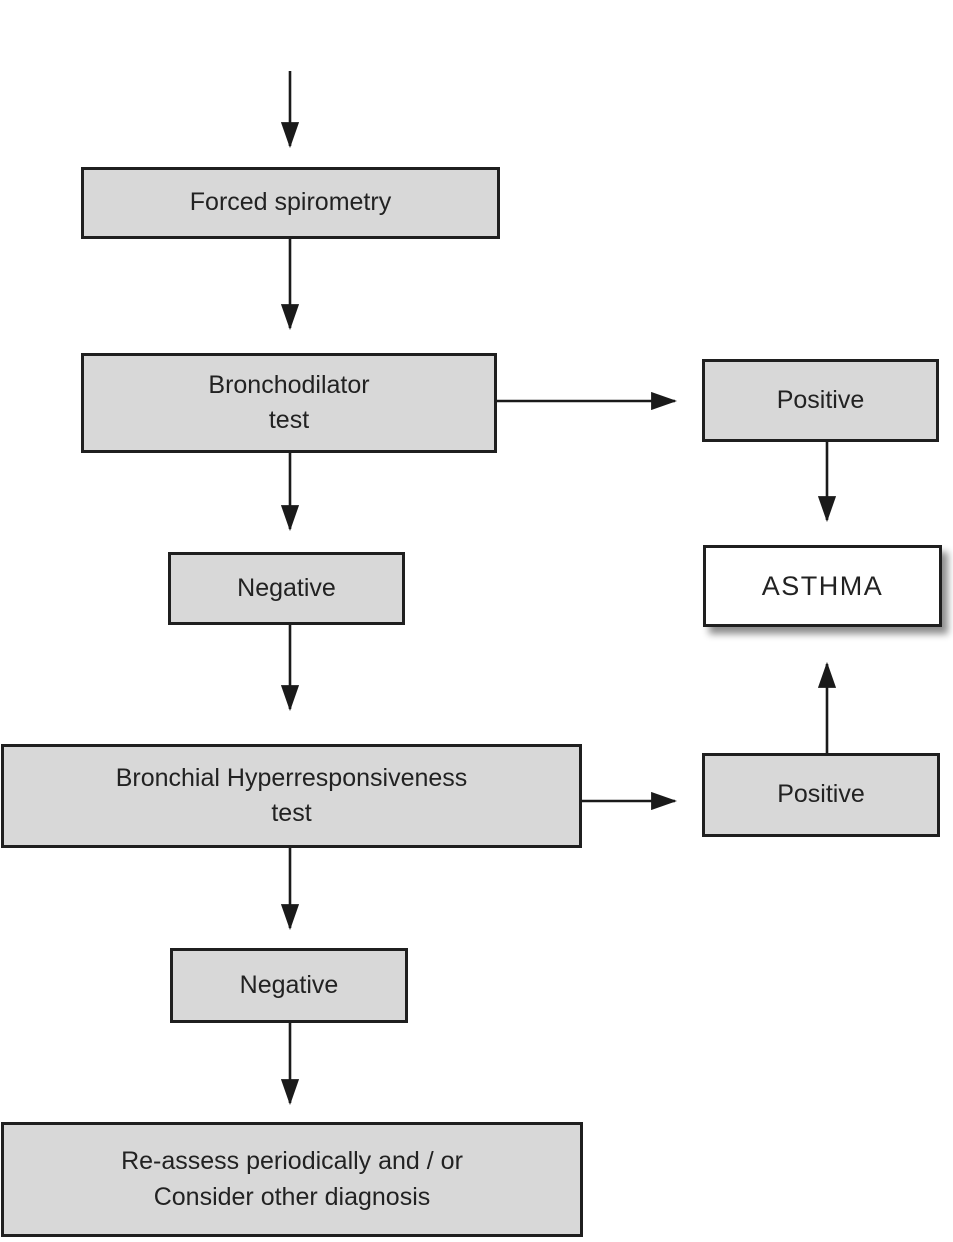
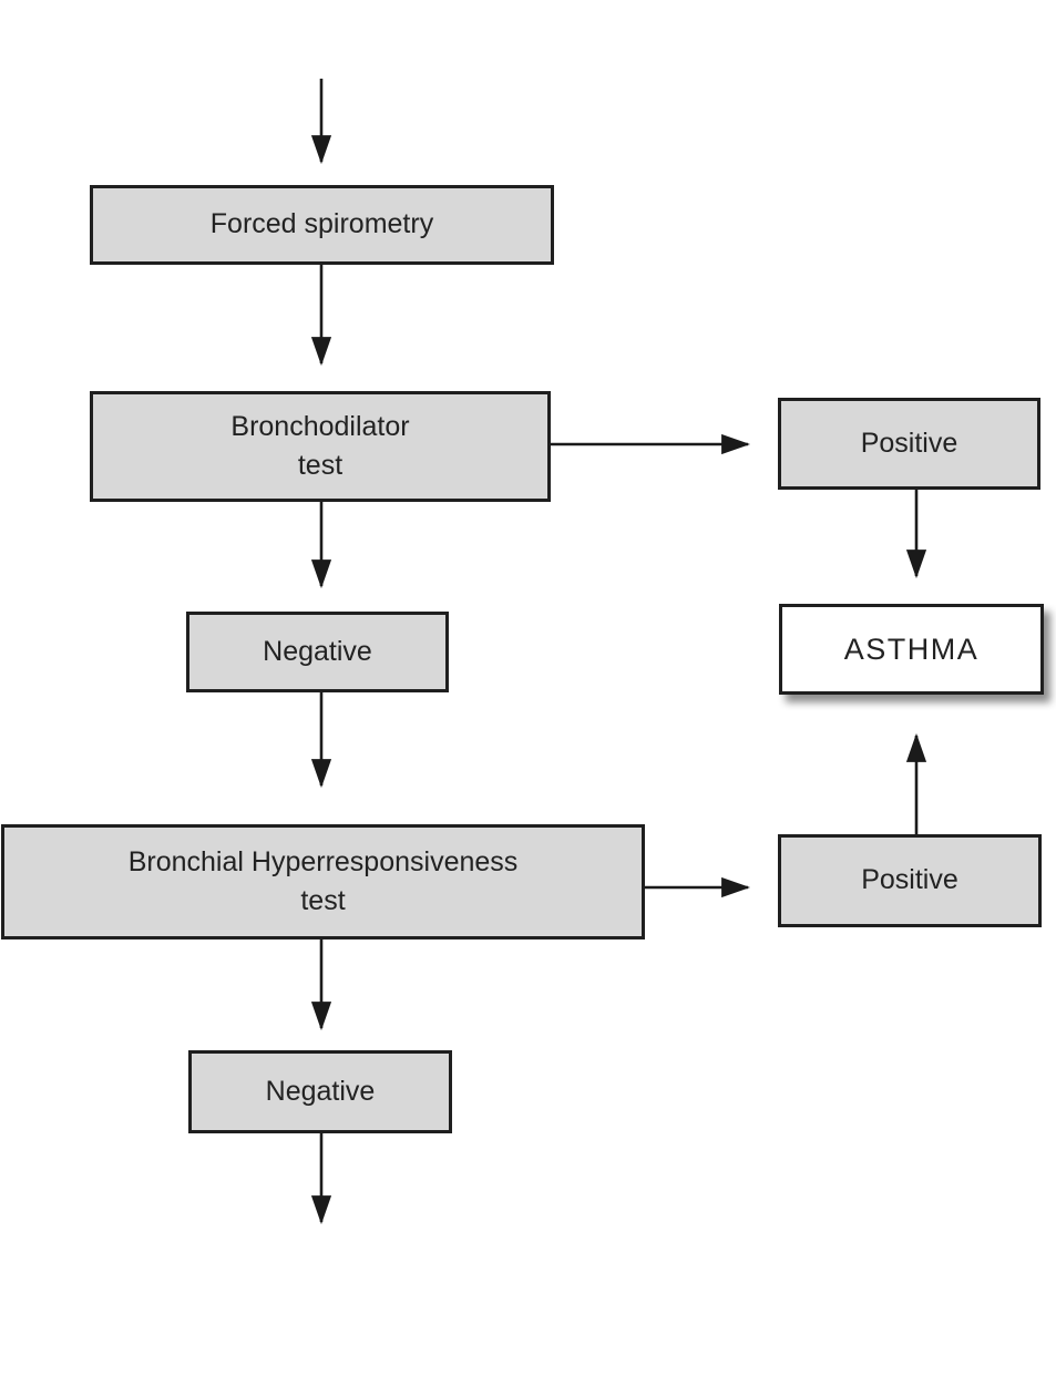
  Forced spirometry
  Bronchodilator
  test
  Positive
  ASTHMA
  Negative
  Bronchial Hyperresponsiveness
  test
  Positive
  Negative
- Re-assess periodically and / or
- Consider other diagnosis
